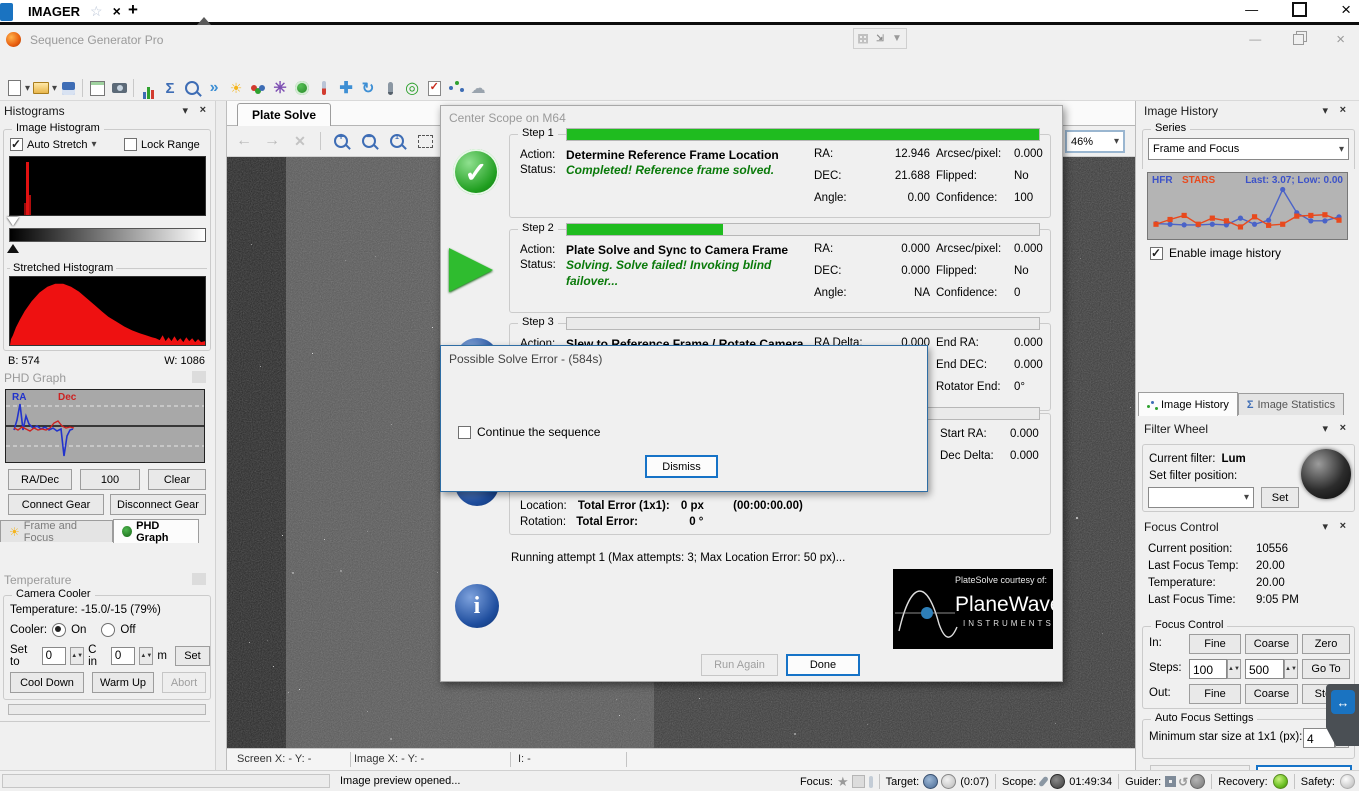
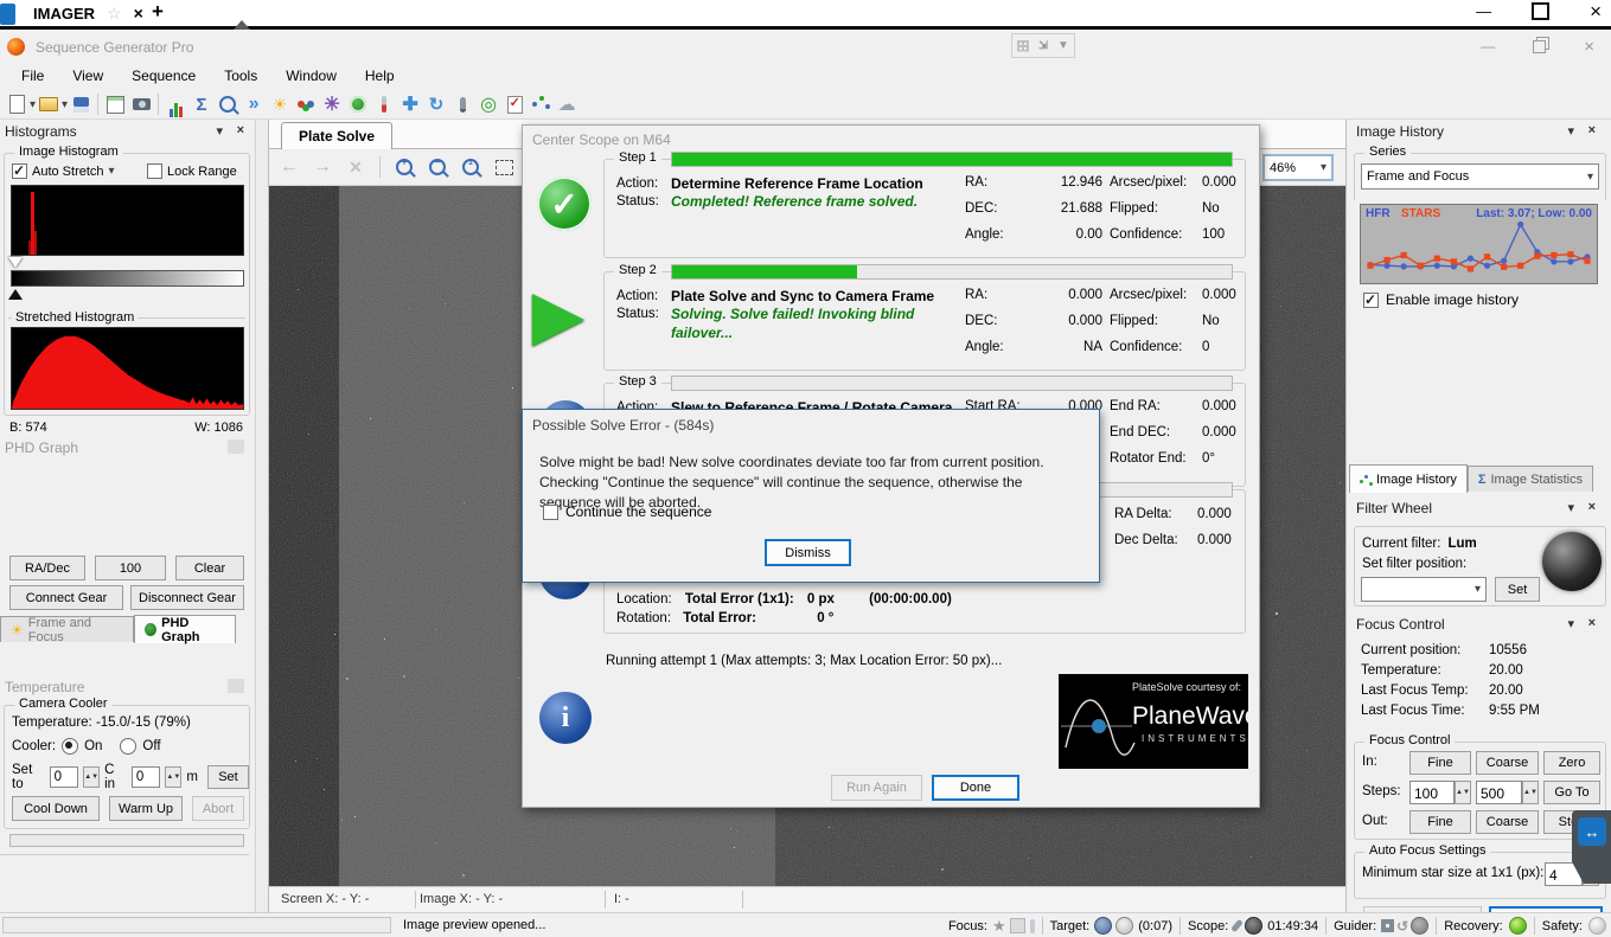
  IMAGER
  ☆
  ×
  +
  —
  ×
  Sequence Generator Pro
  ⇲
  ▼
  —
  ×
+ File
+ View
+ Sequence
+ Tools
+ Window
+ Help
  ▾
  ▾
  Σ
  »
  ☀
  ✳
  ✚
  ↻
  ◎
  ✓
  ☁
  Histograms
  ▾
  ×
  Image Histogram
  Auto Stretch
  ▾
  Lock Range
  Stretched Histogram
  B: 574
  W: 1086
  PHD Graph
- RA
- Dec
  RA/Dec
  100
  Clear
  Connect Gear
  Disconnect Gear
  ☀
  Frame and Focus
  PHD Graph
  Temperature
  Camera Cooler
  Temperature: -15.0/-15 (79%)
  Cooler:
  On
  Off
  Set to
  0
  C in
  0
  m
  Set
  Cool Down
  Warm Up
  Abort
  Plate Solve
  ←
  →
  ✕
  +
  −
  46%
  ▾
  Screen X: - Y: -
  Image X: - Y: -
  I: -
  Center Scope on M64
  ✓
  i
  Step 1
  Action:
  Determine Reference Frame Location
  Status:
  Completed! Reference frame solved.
  RA:
  12.946
  Arcsec/pixel:
  0.000
  DEC:
  21.688
  Flipped:
  No
  Angle:
  0.00
  Confidence:
  100
  Step 2
  Action:
  Plate Solve and Sync to Camera Frame
  Status:
  Solving. Solve failed! Invoking blind failover...
  RA:
  0.000
  Arcsec/pixel:
  0.000
  DEC:
  0.000
  Flipped:
  No
  Angle:
  NA
  Confidence:
  0
  Step 3
  Action:
  Slew to Reference Frame / Rotate Camera
- RA Delta:
+ Start RA:
  0.000
  End RA:
  0.000
  End DEC:
  0.000
  Rotator End:
  0°
- Start RA:
+ RA Delta:
  0.000
  Dec Delta:
  0.000
  Location: Total Error (1x1): 0 px (00:00:00.00)
  Rotation: Total Error: 0 °
  Running attempt 1 (Max attempts: 3; Max Location Error: 50 px)...
  PlateSolve courtesy of:
  PlaneWav
  INSTRUMENTS
  Run Again
  Done
  Possible Solve Error - (584s)
+ Solve might be bad! New solve coordinates deviate too far from current position. Checking "Continue the sequence" will continue the sequence, otherwise the sequence will be aborted.
  Continue the sequence
  Dismiss
  Image History
  ▾
  ×
  Series
  Frame and Focus
  ▾
  HFR
  STARS
  Last: 3.07; Low: 0.00
  Enable image history
  Image History
  Σ
  Image Statistics
  Filter Wheel
  ▾
  ×
  Current filter:
  Lum
  Set filter position:
  ▾
  Set
  Focus Control
  ▾
  ×
  Current position:
  10556
- Last Focus Temp:
+ Temperature:
  20.00
- Temperature:
+ Last Focus Temp:
  20.00
  Last Focus Time:
- 9:05 PM
+ 9:55 PM
  Focus Control
  In:
  Fine
  Coarse
  Zero
  Steps:
  100
  500
  Go To
  Out:
  Fine
  Coarse
  Auto Focus Settings
  Minimum star size at 1x1 (px):
  4
  ↔
  Image preview opened...
  Focus:
  ★
  Target:
  (0:07)
  Scope:
  01:49:34
  Guider:
  ↺
  Recovery:
  Safety:
